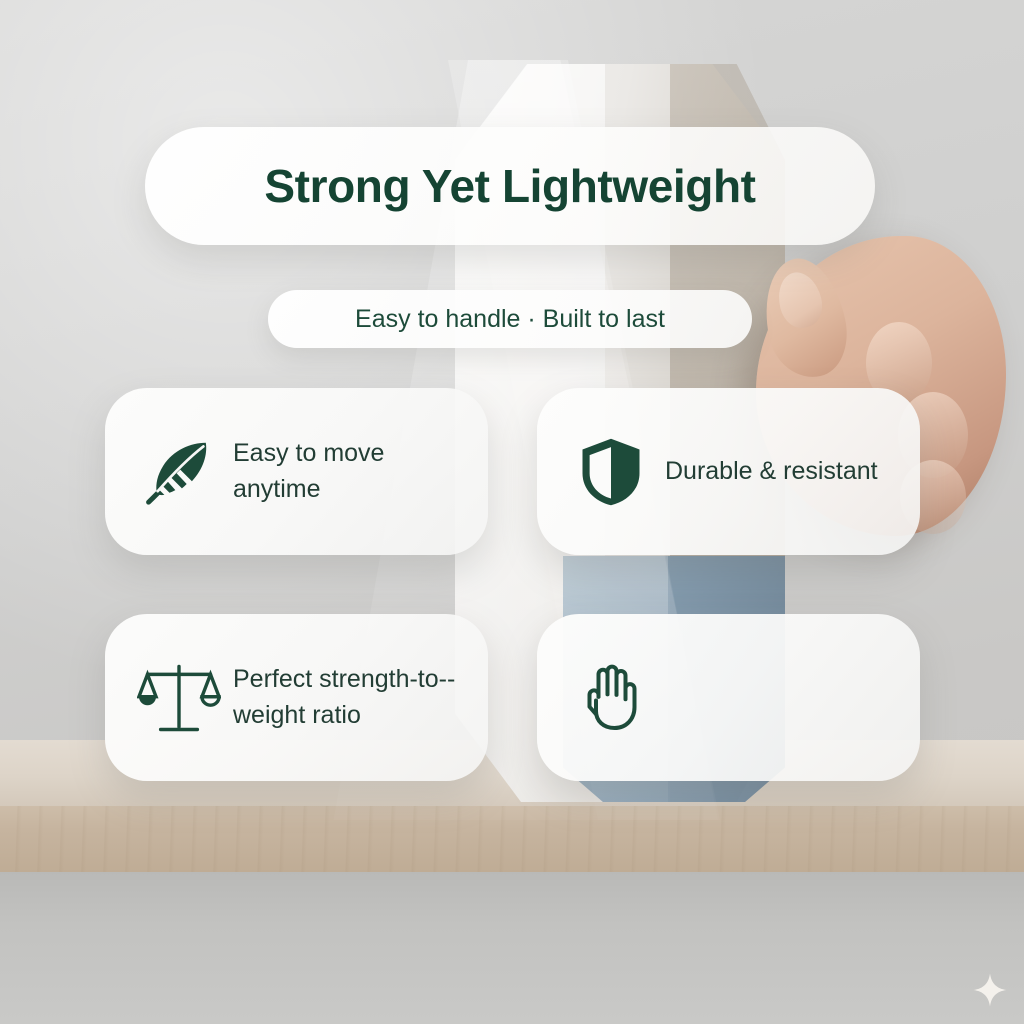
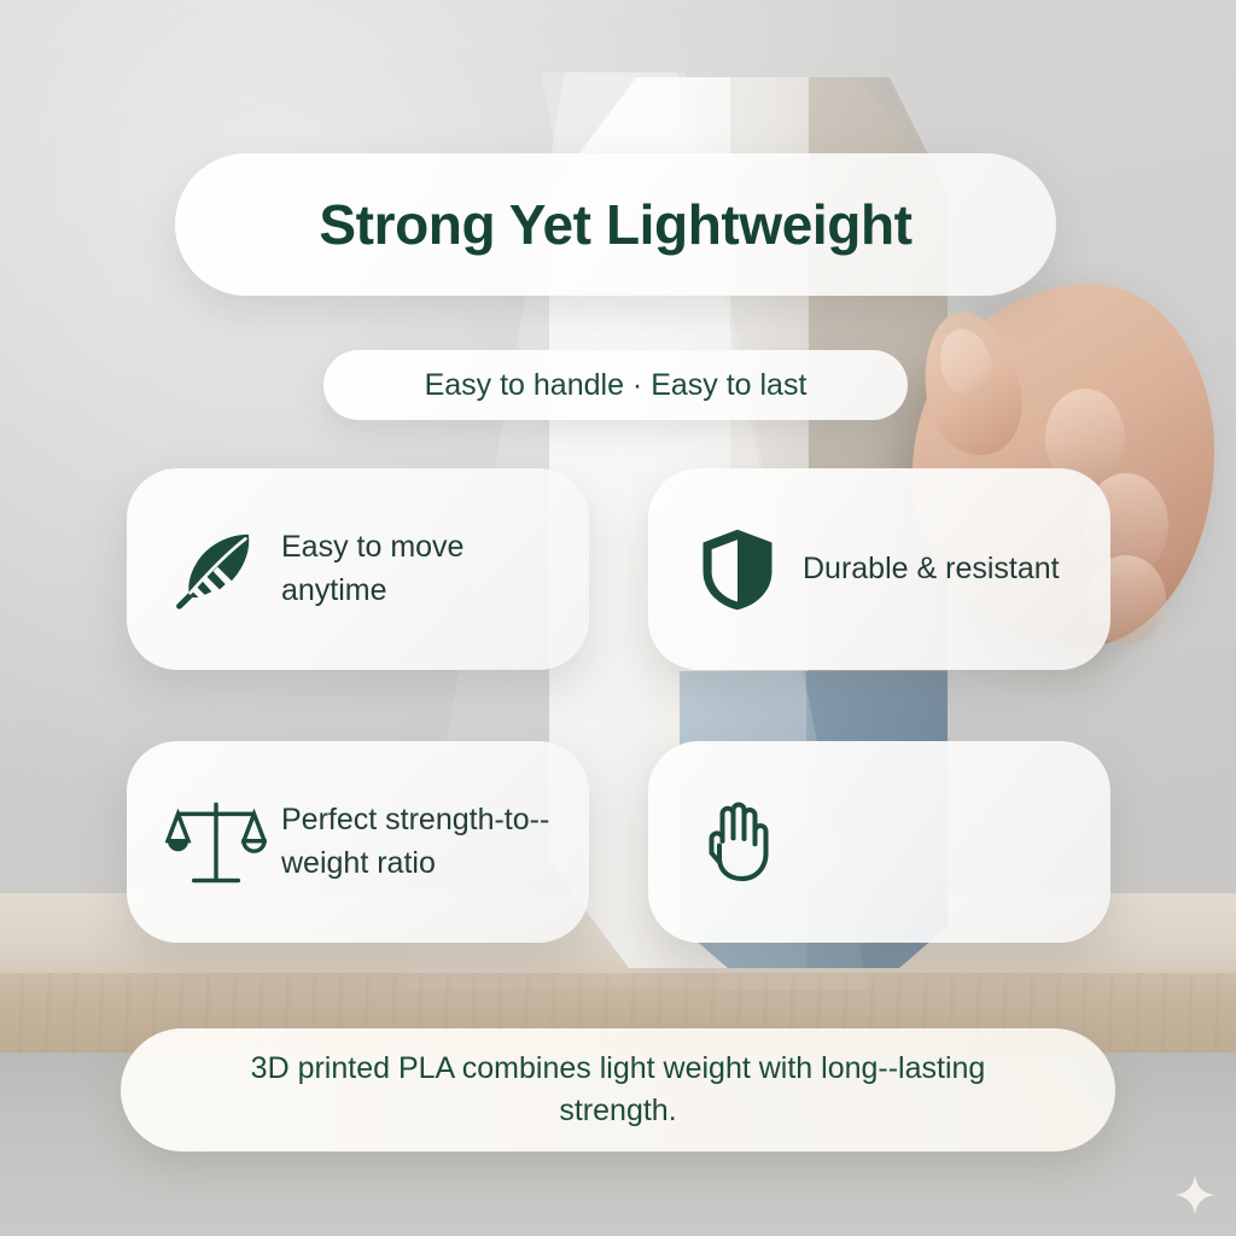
  Strong Yet Lightweight
- Easy to handle · Built to last
+ Easy to handle · Easy to last
  Easy to move anytime
  Durable & resistant
  Perfect strength-to--weight ratio
+ 3D printed PLA combines light weight with long--lasting strength.
